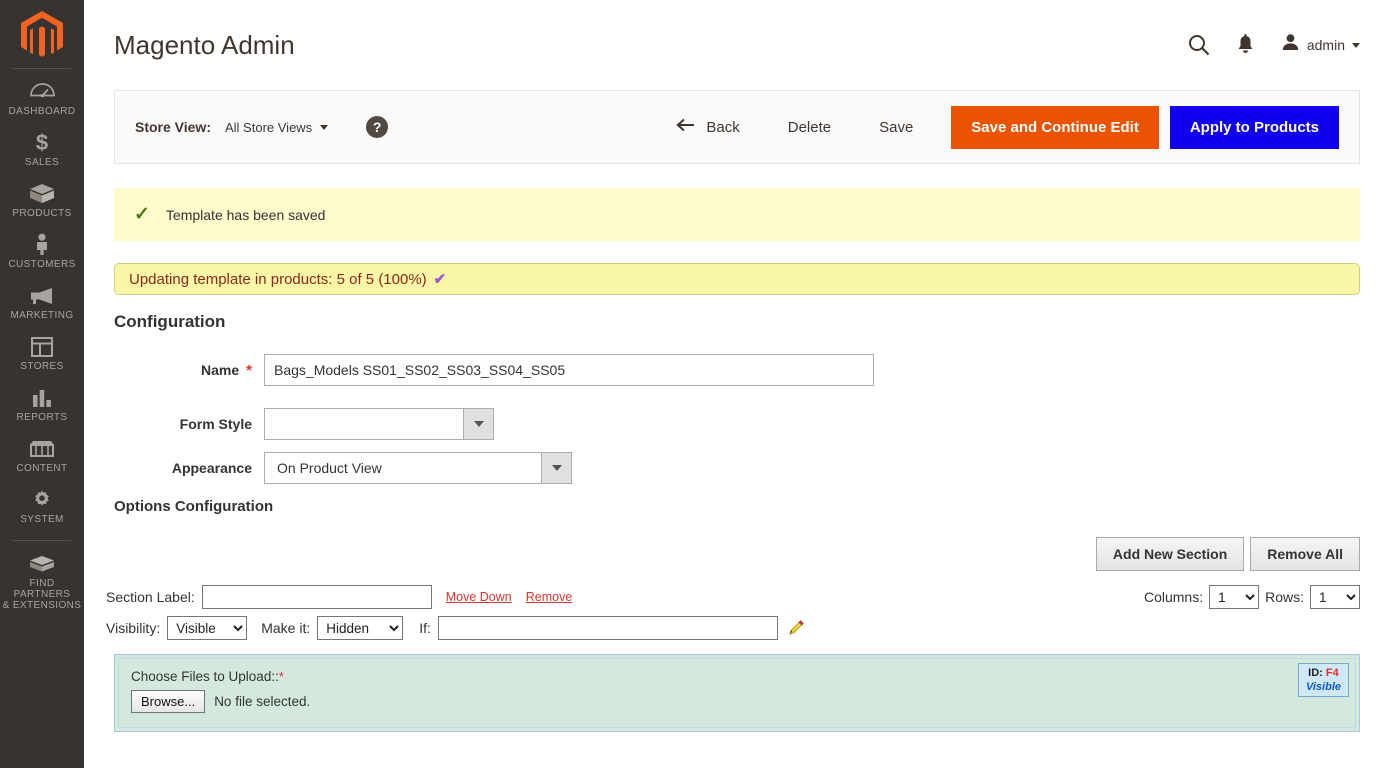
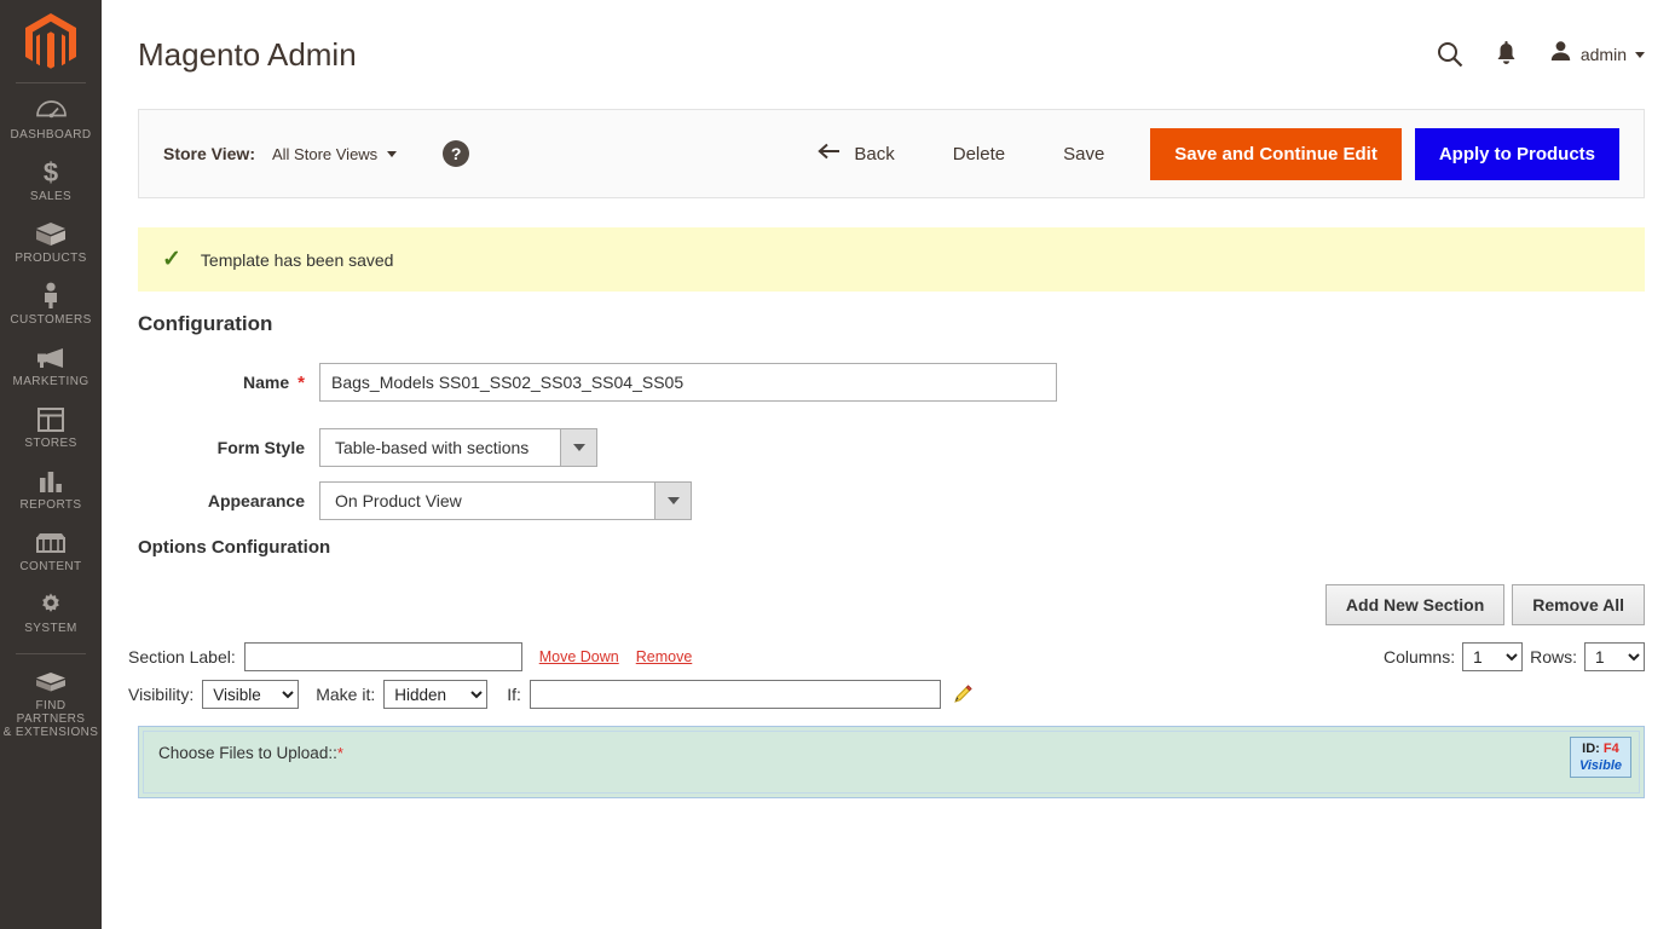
  DASHBOARD
  $
  SALES
  PRODUCTS
  CUSTOMERS
  MARKETING
  STORES
  REPORTS
  CONTENT
  SYSTEM
  FIND PARTNERS
  & EXTENSIONS
  Magento Admin
  admin
  Store View:
  All Store Views
  ?
  Back
  Delete
  Save
  Save and Continue Edit
  Apply to Products
  ✓
  Template has been saved
- Updating template in products: 5 of 5 (100%)
- ✔
  Configuration
  Name
  *
  Bags_Models SS01_SS02_SS03_SS04_SS05
  Form Style
+ Table-based with sections
  Appearance
  On Product View
  Options Configuration
  Add New Section
  Remove All
  Section Label:
  Move Down
  Remove
  Columns:
  1
  Rows:
  1
  Visibility:
  Visible
  Make it:
  Hidden
  If:
  Choose Files to Upload::*
- Browse...
- No file selected.
  ID: F4
  Visible
